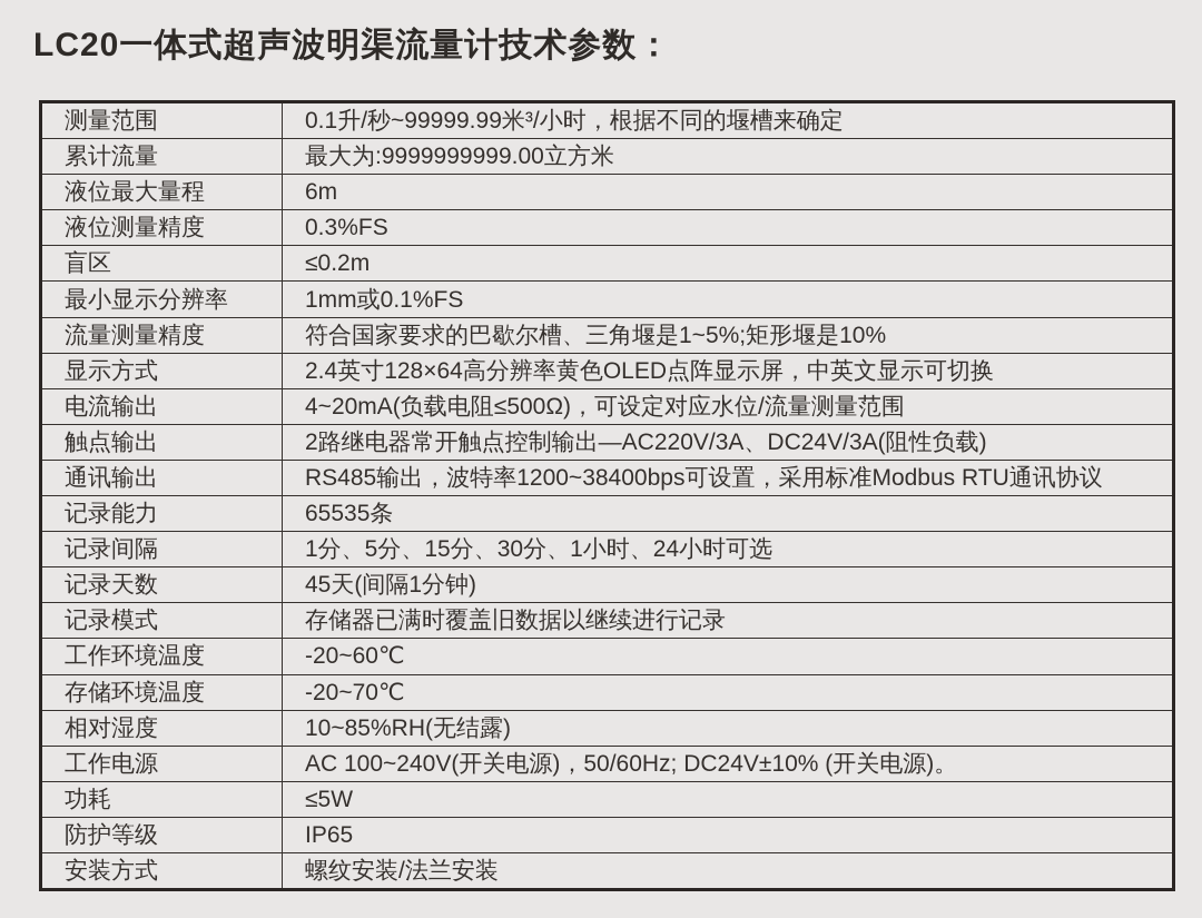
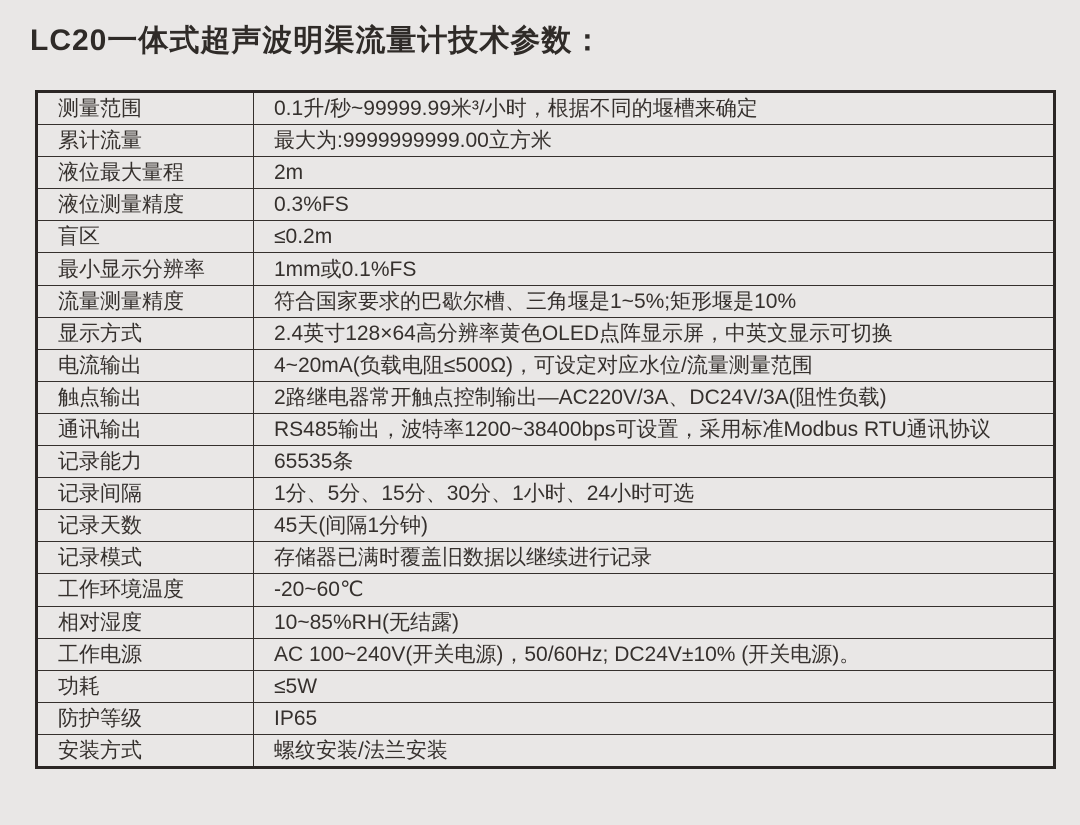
  LC20一体式超声波明渠流量计技术参数：
  测量范围	0.1升/秒~99999.99米³/小时，根据不同的堰槽来确定
  累计流量	最大为:9999999999.00立方米
- 液位最大量程	6m
+ 液位最大量程	2m
  液位测量精度	0.3%FS
  盲区	≤0.2m
  最小显示分辨率	1mm或0.1%FS
  流量测量精度	符合国家要求的巴歇尔槽、三角堰是1~5%;矩形堰是10%
  显示方式	2.4英寸128×64高分辨率黄色OLED点阵显示屏，中英文显示可切换
  电流输出	4~20mA(负载电阻≤500Ω)，可设定对应水位/流量测量范围
  触点输出	2路继电器常开触点控制输出—AC220V/3A、DC24V/3A(阻性负载)
  通讯输出	RS485输出，波特率1200~38400bps可设置，采用标准Modbus RTU通讯协议
  记录能力	65535条
  记录间隔	1分、5分、15分、30分、1小时、24小时可选
  记录天数	45天(间隔1分钟)
  记录模式	存储器已满时覆盖旧数据以继续进行记录
  工作环境温度	-20~60℃
- 存储环境温度	-20~70℃
  相对湿度	10~85%RH(无结露)
  工作电源	AC 100~240V(开关电源)，50/60Hz; DC24V±10% (开关电源)。
  功耗	≤5W
  防护等级	IP65
  安装方式	螺纹安装/法兰安装
